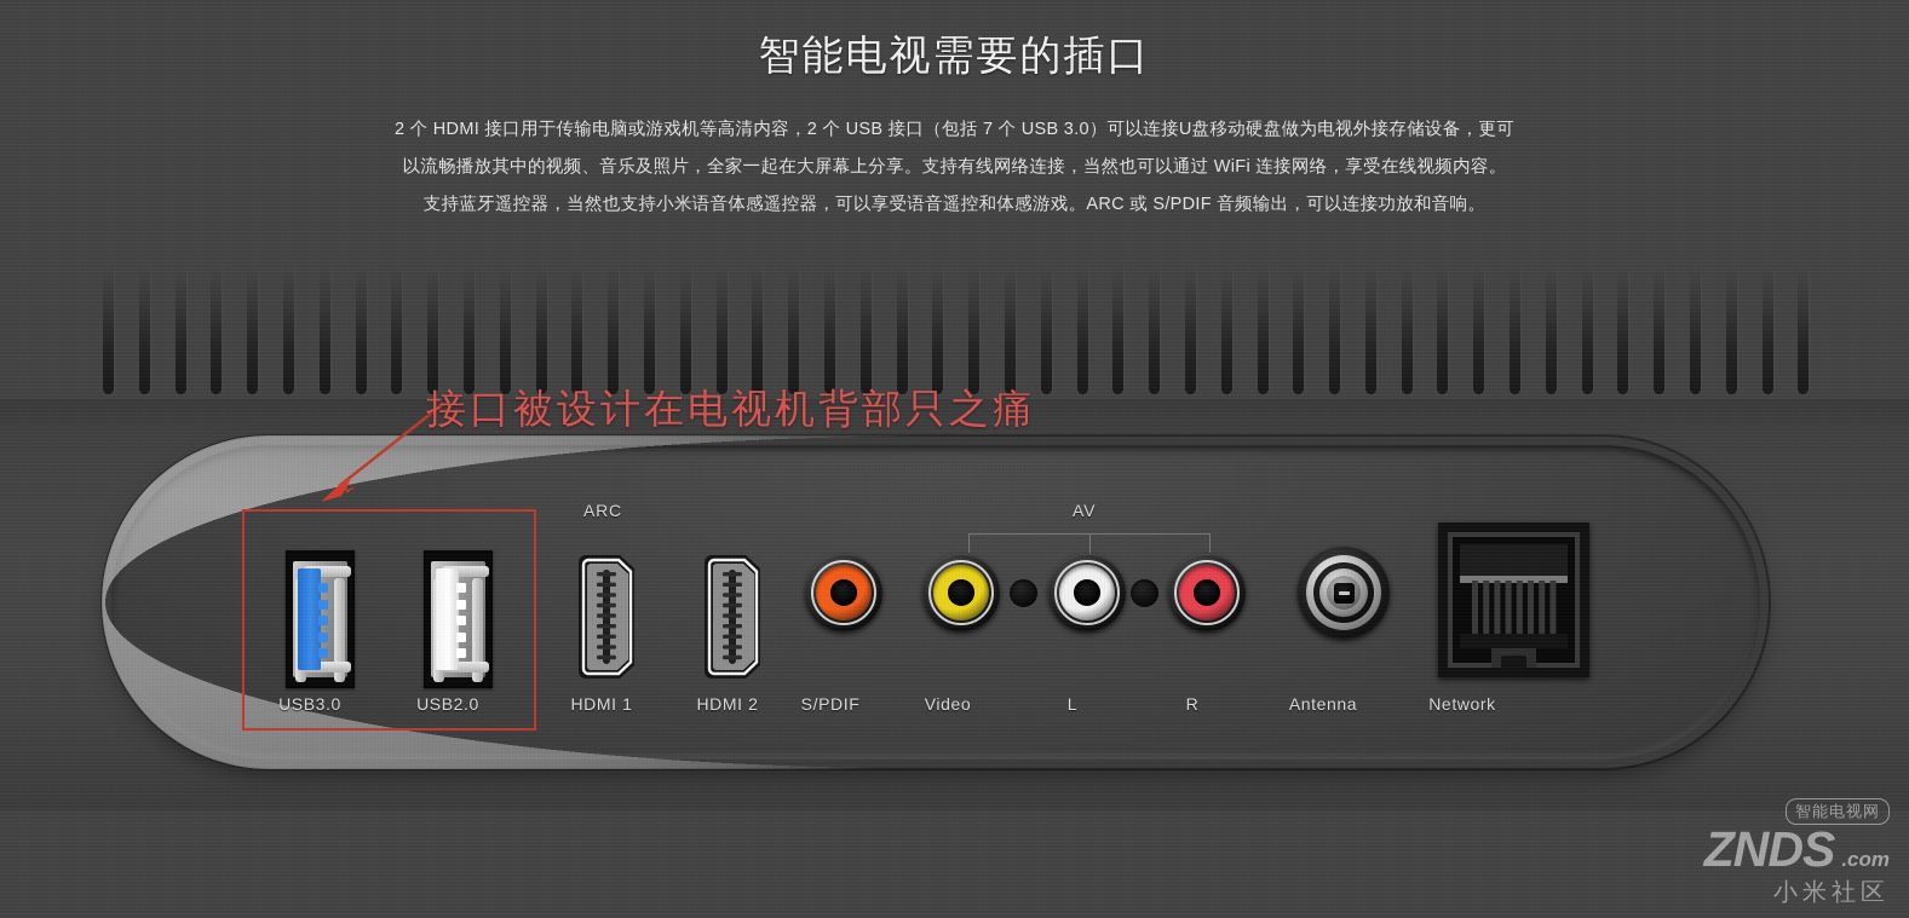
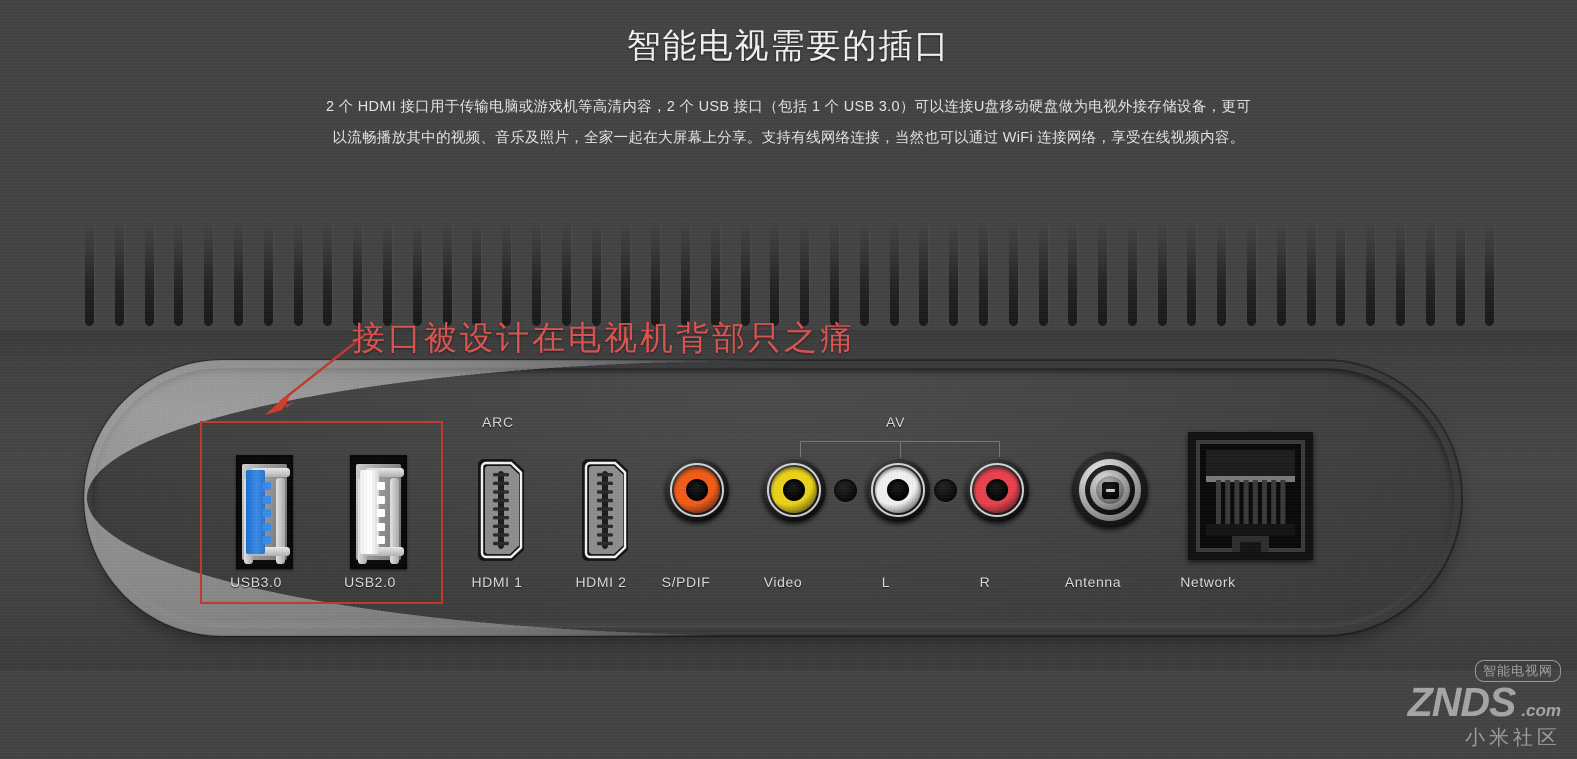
  智能电视需要的插口
- 2 个 HDMI 接口用于传输电脑或游戏机等高清内容，2 个 USB 接口（包括 7 个 USB 3.0）可以连接U盘移动硬盘做为电视外接存储设备，更可
+ 2 个 HDMI 接口用于传输电脑或游戏机等高清内容，2 个 USB 接口（包括 1 个 USB 3.0）可以连接U盘移动硬盘做为电视外接存储设备，更可
  以流畅播放其中的视频、音乐及照片，全家一起在大屏幕上分享。支持有线网络连接，当然也可以通过 WiFi 连接网络，享受在线视频内容。
- 支持蓝牙遥控器，当然也支持小米语音体感遥控器，可以享受语音遥控和体感游戏。ARC 或 S/PDIF 音频输出，可以连接功放和音响。
  USB3.0
  USB2.0
  HDMI 1
  HDMI 2
  S/PDIF
  Video
  L
  R
  Antenna
  Network
  ARC
  AV
  接口被设计在电视机背部只之痛
  智能电视网
  ZNDS
  .com
  小米社区
